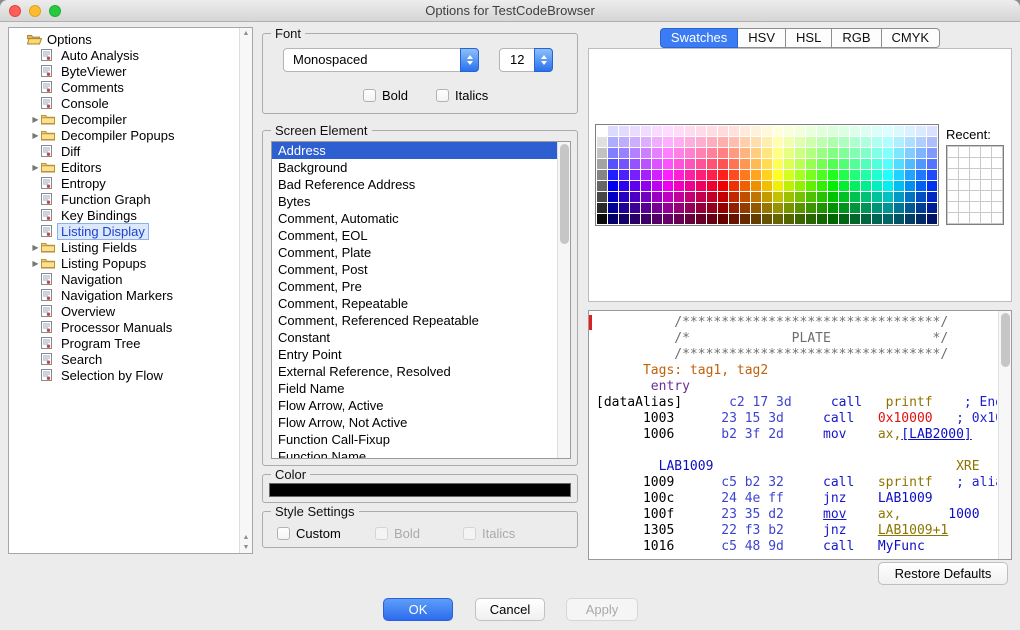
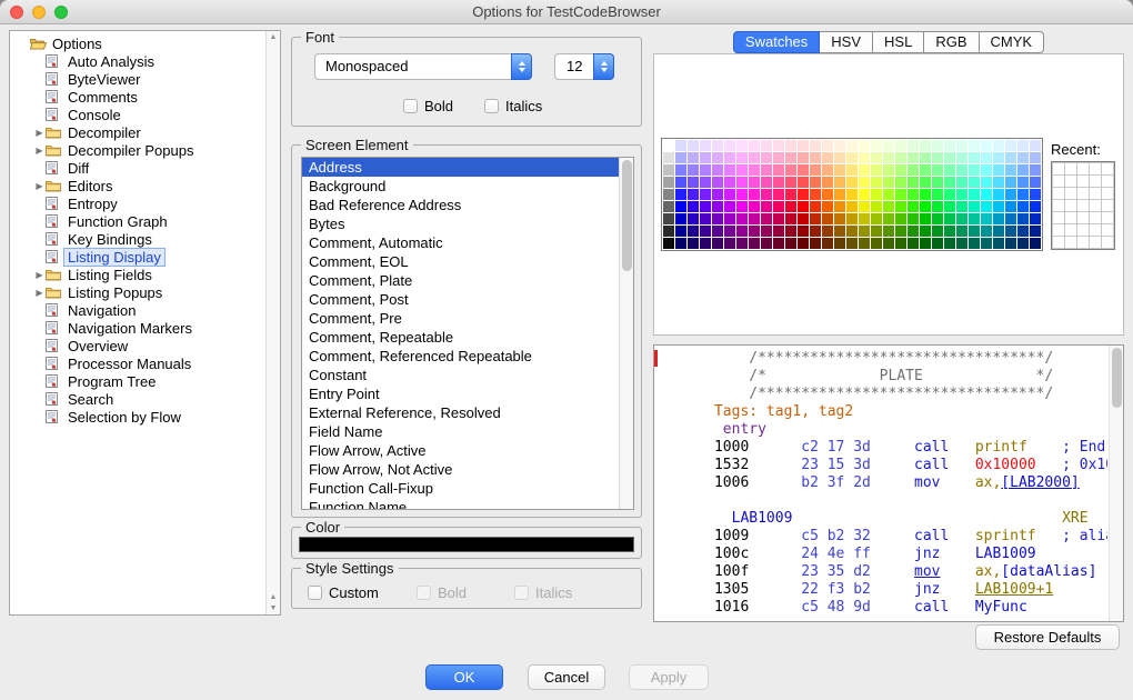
  Options for TestCodeBrowser
  Options
  Auto Analysis
  ByteViewer
  Comments
  Console
  ▶
  Decompiler
  ▶
  Decompiler Popups
  Diff
  ▶
  Editors
  Entropy
  Function Graph
  Key Bindings
  Listing Display
  ▶
  Listing Fields
  ▶
  Listing Popups
  Navigation
  Navigation Markers
  Overview
  Processor Manuals
  Program Tree
  Search
  Selection by Flow
  Font
  Monospaced
  12
  Bold
  Italics
  Screen Element
  Address
  Background
  Bad Reference Address
  Bytes
  Comment, Automatic
  Comment, EOL
  Comment, Plate
  Comment, Post
  Comment, Pre
  Comment, Repeatable
  Comment, Referenced Repeatable
  Constant
  Entry Point
  External Reference, Resolved
  Field Name
  Flow Arrow, Active
  Flow Arrow, Not Active
  Function Call-Fixup
  Function Name
  Color
  Style Settings
  Custom
  Bold
  Italics
  Swatches
  HSV
  HSL
  RGB
  CMYK
  Recent:
  /*********************************/
  /* PLATE */
  /*********************************/
  Tags: tag1, tag2
  entry
- [dataAlias] c2 17 3d call printf ; En
+ 1000 c2 17 3d call printf ; End
- 1003 23 15 3d call 0x10000 ; 0x1
+ 1532 23 15 3d call 0x10000 ; 0x1
  1006 b2 3f 2d mov ax,[LAB2000]
  LAB1009 XRE
  1009 c5 b2 32 call sprintf ; ali
  100c 24 4e ff jnz LAB1009
- 100f 23 35 d2 mov ax, 1000
+ 100f 23 35 d2 mov ax,[dataAlias]
  1305 22 f3 b2 jnz LAB1009+1
  1016 c5 48 9d call MyFunc
  Restore Defaults
  OK
  Cancel
  Apply
